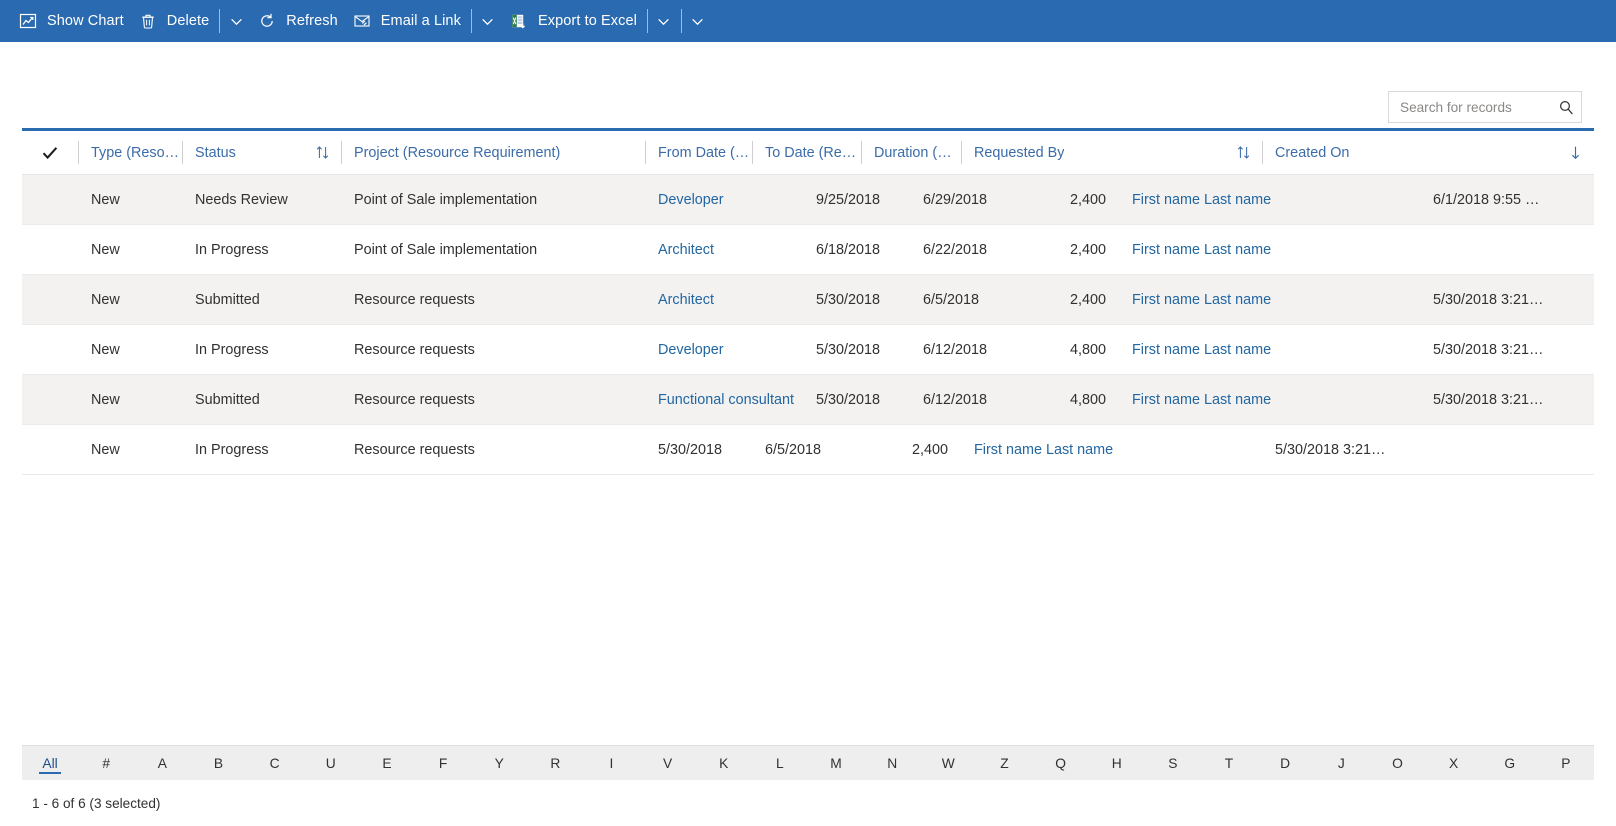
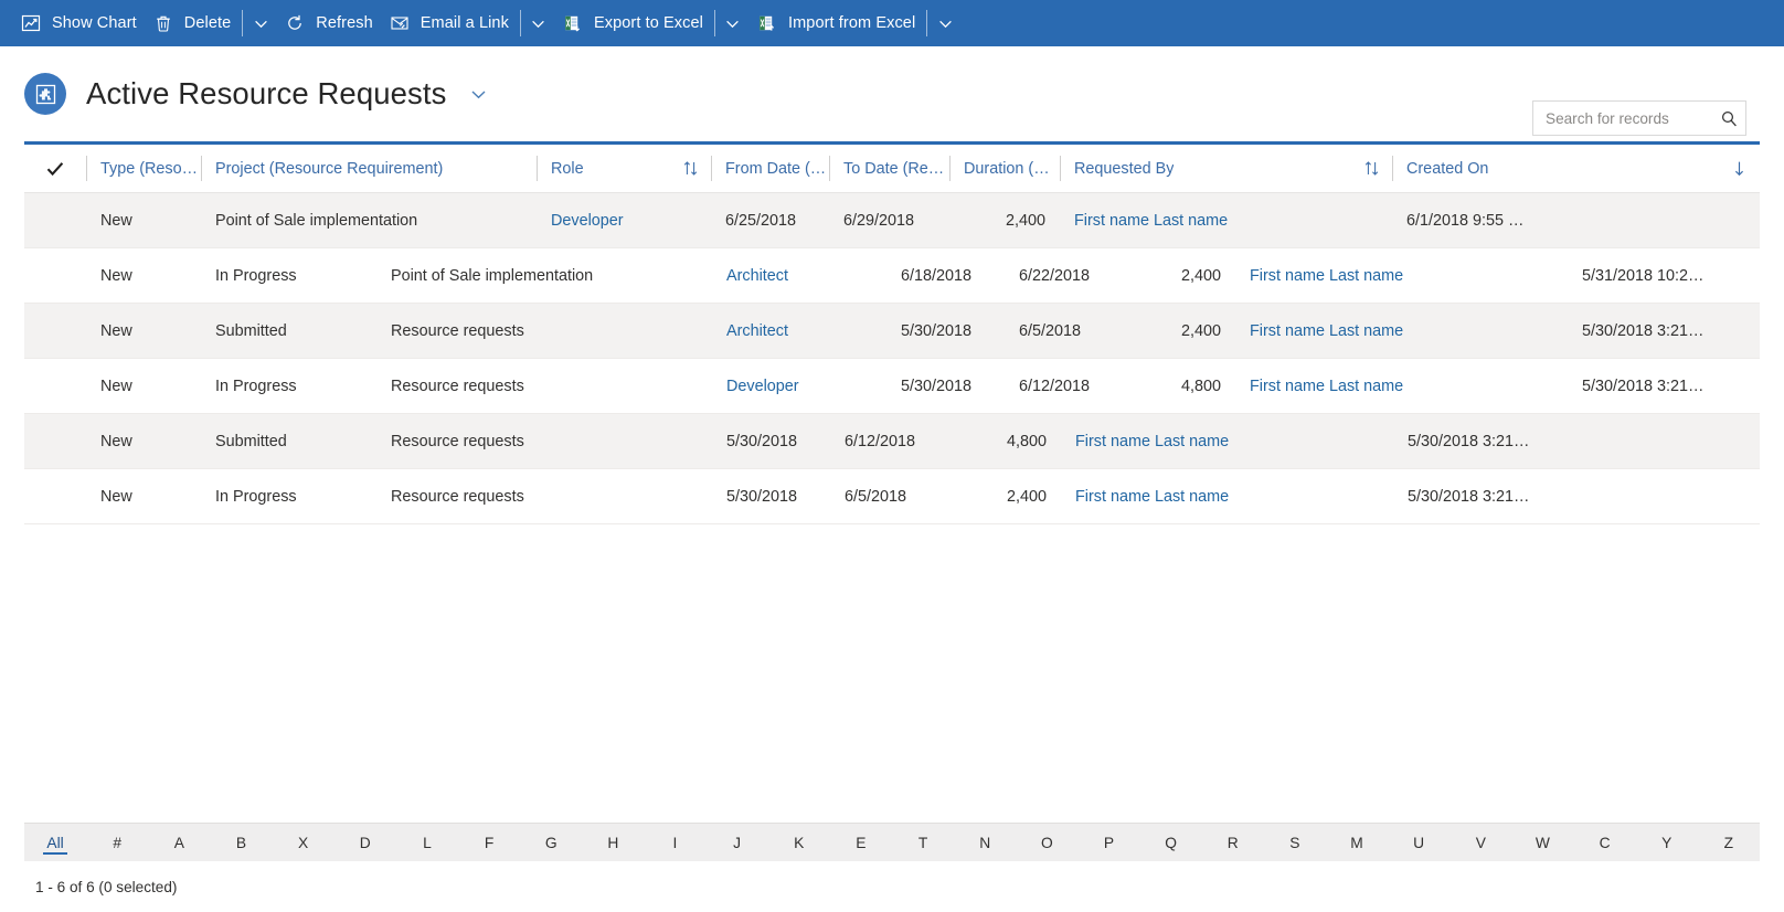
  Show Chart
  Delete
  Refresh
  Email a Link
  Export to Excel
+ Import from Excel
+ Active Resource Requests
  Search for records
  Type (Reso…
- Status
  Project (Resource Requirement)
+ Role
  From Date (…
  To Date (Re…
  Duration (R…
  Requested By
  Created On
  New
- Needs Review
  Point of Sale implementation
  Developer
- 9/25/2018
+ 6/25/2018
  6/29/2018
  2,400
  First name Last name
  6/1/2018 9:55 …
  New
  In Progress
  Point of Sale implementation
  Architect
  6/18/2018
  6/22/2018
  2,400
  First name Last name
+ 5/31/2018 10:2…
  New
  Submitted
  Resource requests
  Architect
  5/30/2018
  6/5/2018
  2,400
  First name Last name
  5/30/2018 3:21…
  New
  In Progress
  Resource requests
  Developer
  5/30/2018
  6/12/2018
  4,800
  First name Last name
  5/30/2018 3:21…
  New
  Submitted
  Resource requests
- Functional consultant
  5/30/2018
  6/12/2018
  4,800
  First name Last name
  5/30/2018 3:21…
  New
  In Progress
  Resource requests
  5/30/2018
  6/5/2018
  2,400
  First name Last name
  5/30/2018 3:21…
  All
  #
  A
  B
- C
+ X
- U
+ D
- E
+ L
  F
- Y
+ G
- R
+ H
  I
- V
+ J
  K
- L
+ E
- M
+ T
  N
- W
+ O
- Z
+ P
  Q
- H
+ R
  S
- T
+ M
- D
+ U
- J
+ V
- O
+ W
- X
+ C
- G
+ Y
- P
+ Z
- 1 - 6 of 6 (3 selected)
+ 1 - 6 of 6 (0 selected)
